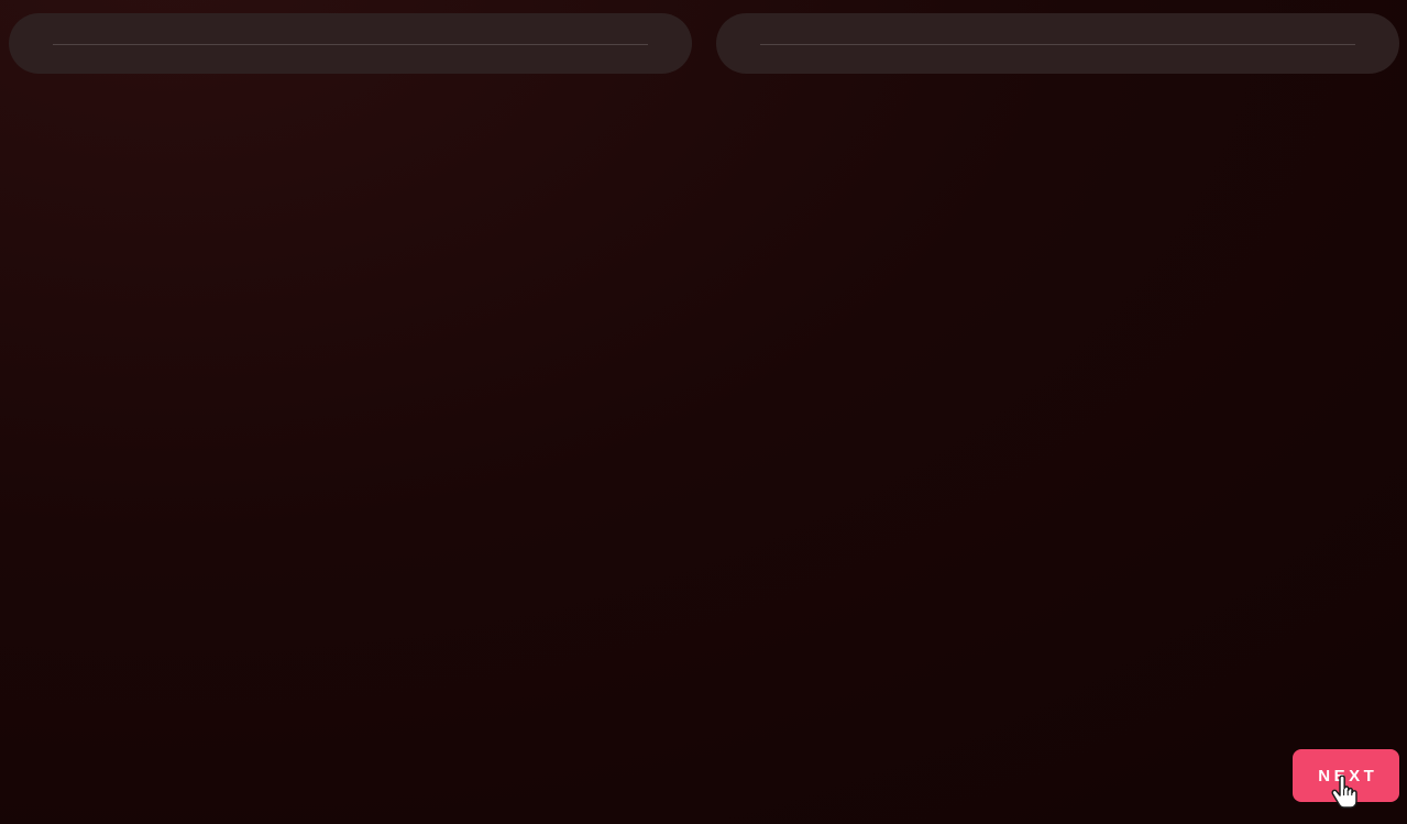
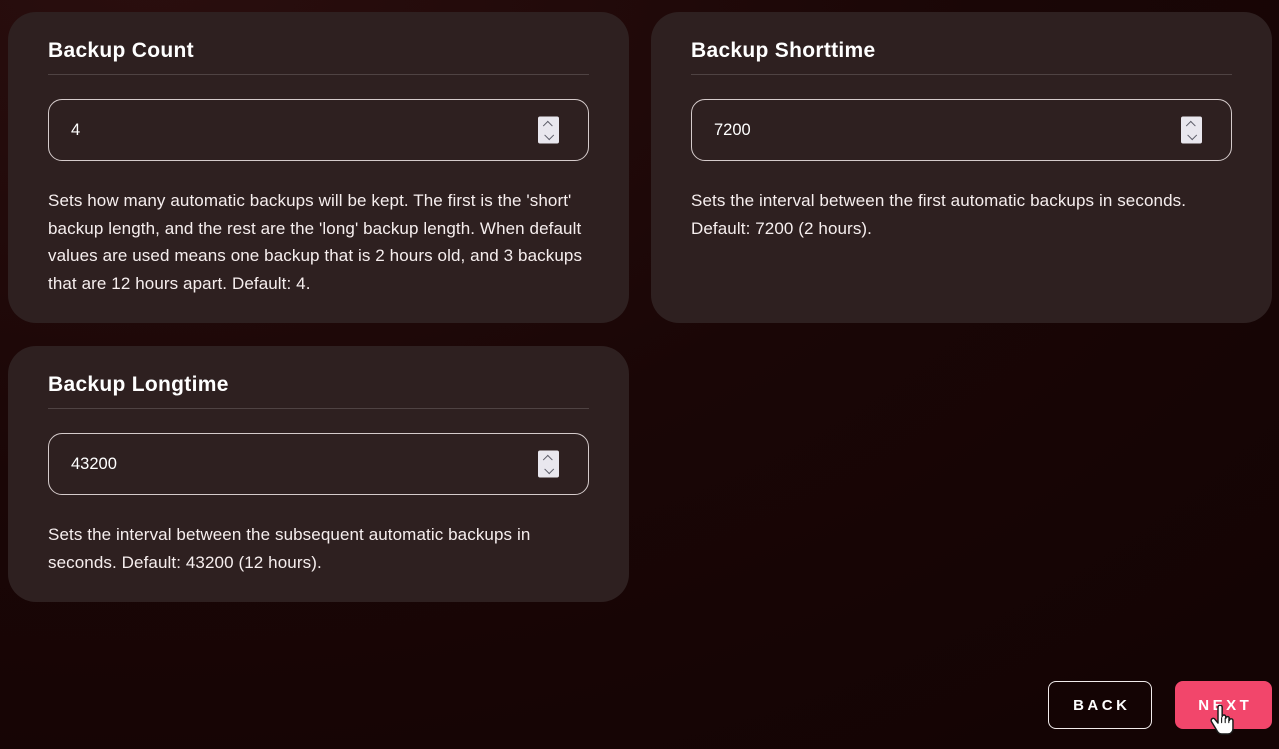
+ Backup Count
+ 4
+ Sets how many automatic backups will be kept. The first is the 'short' backup length, and the rest are the 'long' backup length. When default values are used means one backup that is 2 hours old, and 3 backups that are 12 hours apart. Default: 4.
+ Backup Shorttime
+ 7200
+ Sets the interval between the first automatic backups in seconds. Default: 7200 (2 hours).
+ Backup Longtime
+ 43200
+ Sets the interval between the subsequent automatic backups in seconds. Default: 43200 (12 hours).
+ BACK
  NXT
